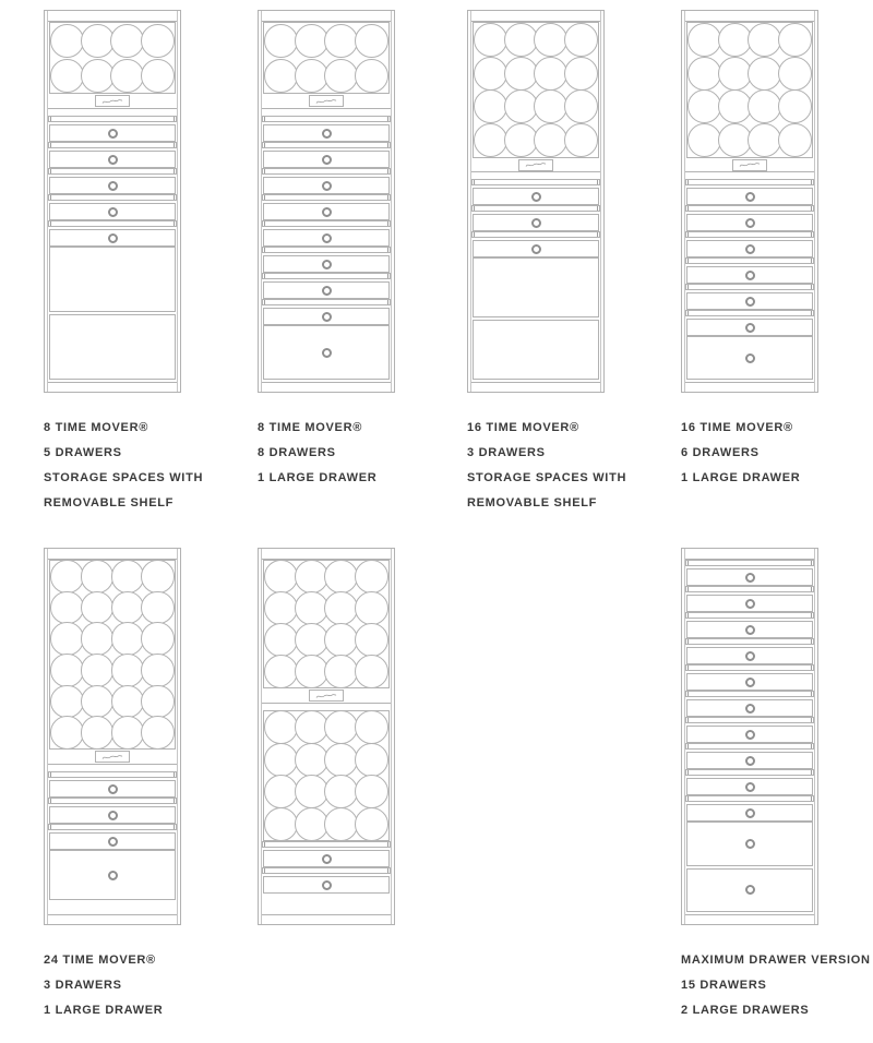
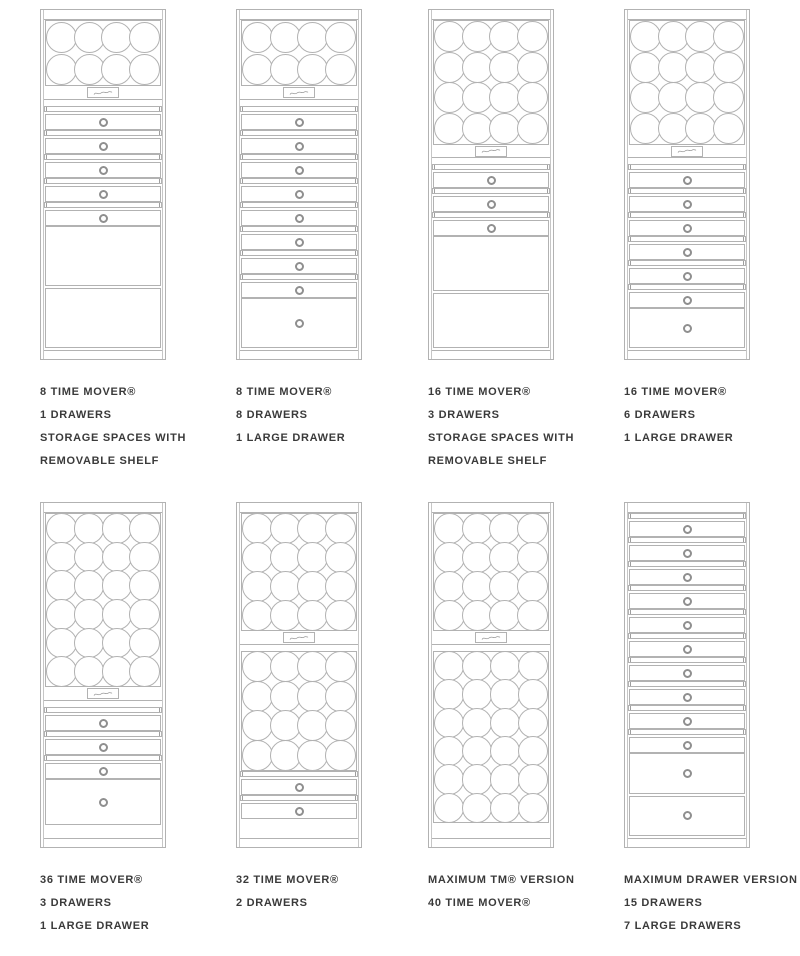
  8 TIME MOVER®
- 5 DRAWERS
+ 1 DRAWERS
  STORAGE SPACES WITH
  REMOVABLE SHELF
  8 TIME MOVER®
  8 DRAWERS
  1 LARGE DRAWER
  16 TIME MOVER®
  3 DRAWERS
  STORAGE SPACES WITH
  REMOVABLE SHELF
  16 TIME MOVER®
  6 DRAWERS
  1 LARGE DRAWER
- 24 TIME MOVER®
+ 36 TIME MOVER®
  3 DRAWERS
  1 LARGE DRAWER
+ 32 TIME MOVER®
+ 2 DRAWERS
+ MAXIMUM TM® VERSION
+ 40 TIME MOVER®
  MAXIMUM DRAWER VERSION
  15 DRAWERS
- 2 LARGE DRAWERS
+ 7 LARGE DRAWERS
